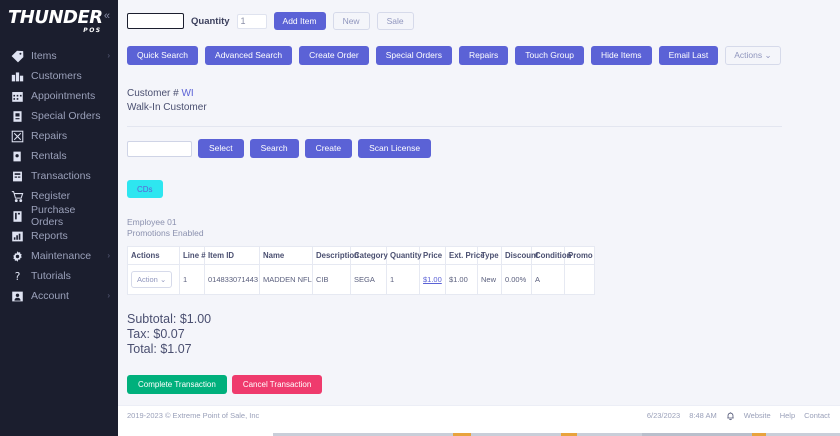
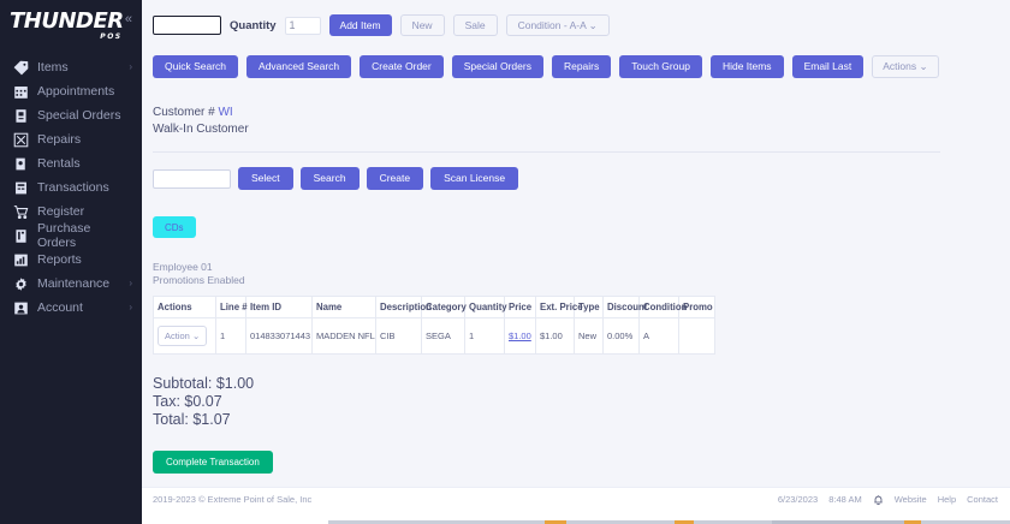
  THUNDER
  «
  Items
  ›
- Customers
  Appointments
  Special Orders
  Repairs
  Rentals
  Transactions
  Register
  Purchase Orders
  Reports
  Maintenance
  ›
- ?
- Tutorials
  Account
  ›
  Quantity
  1
  Add Item
  New
  Sale
+ Condition - A-A ⌄
  Quick Search
  Advanced Search
  Create Order
  Special Orders
  Repairs
  Touch Group
  Hide Items
  Email Last
  Actions ⌄
  Customer # WI
  Walk-In Customer
  Select
  Search
  Create
  Scan License
  CDs
  Employee 01
  Promotions Enabled
  Actions	Line #	Item ID	Name	Descriptio	Category	Quantity	Price	Ext. Pric	Type	Discoun	Conditio	Promo
  Action ⌄	1	014833071443	MADDEN NFL	CIB	SEGA	1	$1.00	$1.00	New	0.00%	A
  Subtotal: $1.00
  Tax: $0.07
  Total: $1.07
  Complete Transaction
- Cancel Transaction
  2019-2023 © Extreme Point of Sale, Inc
  6/23/2023
  8:48 AM
  Website
  Help
  Contact
